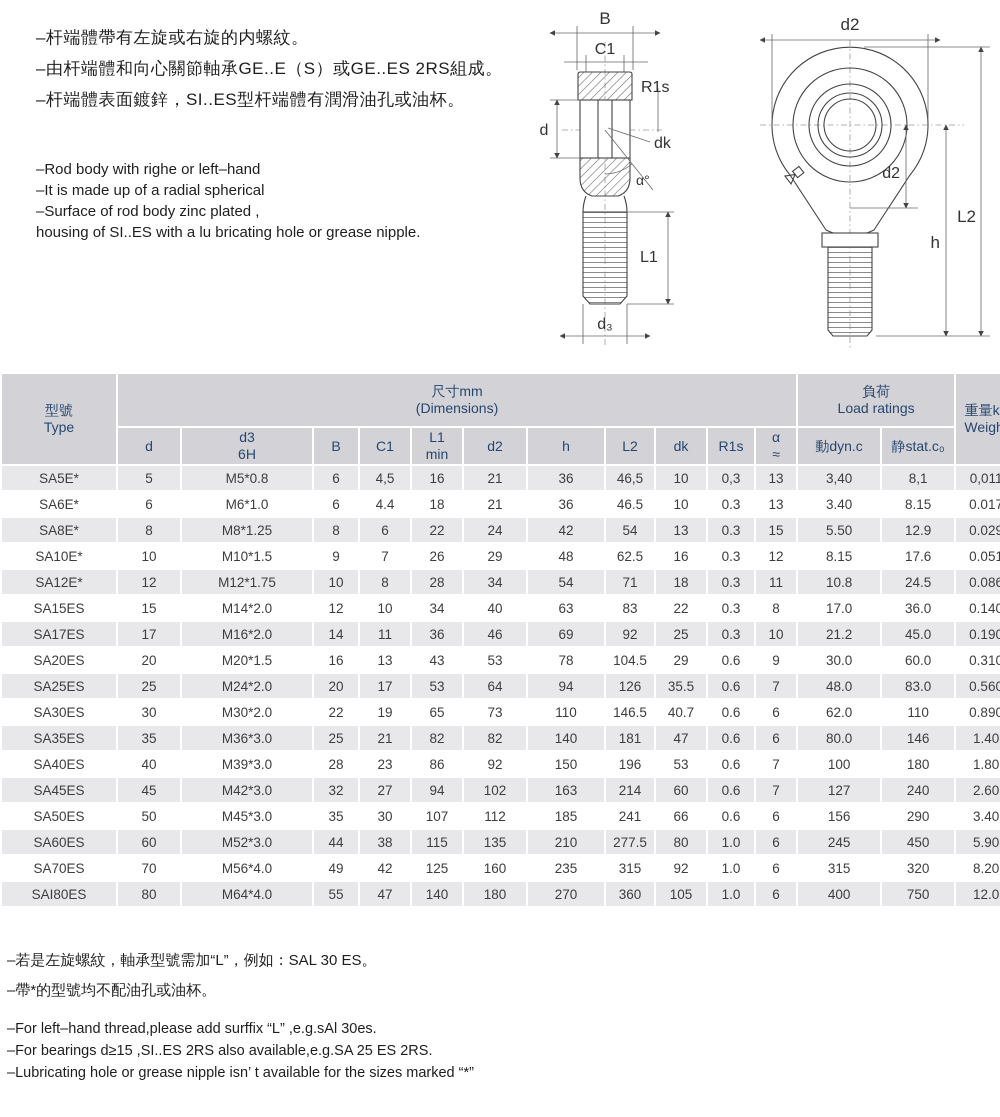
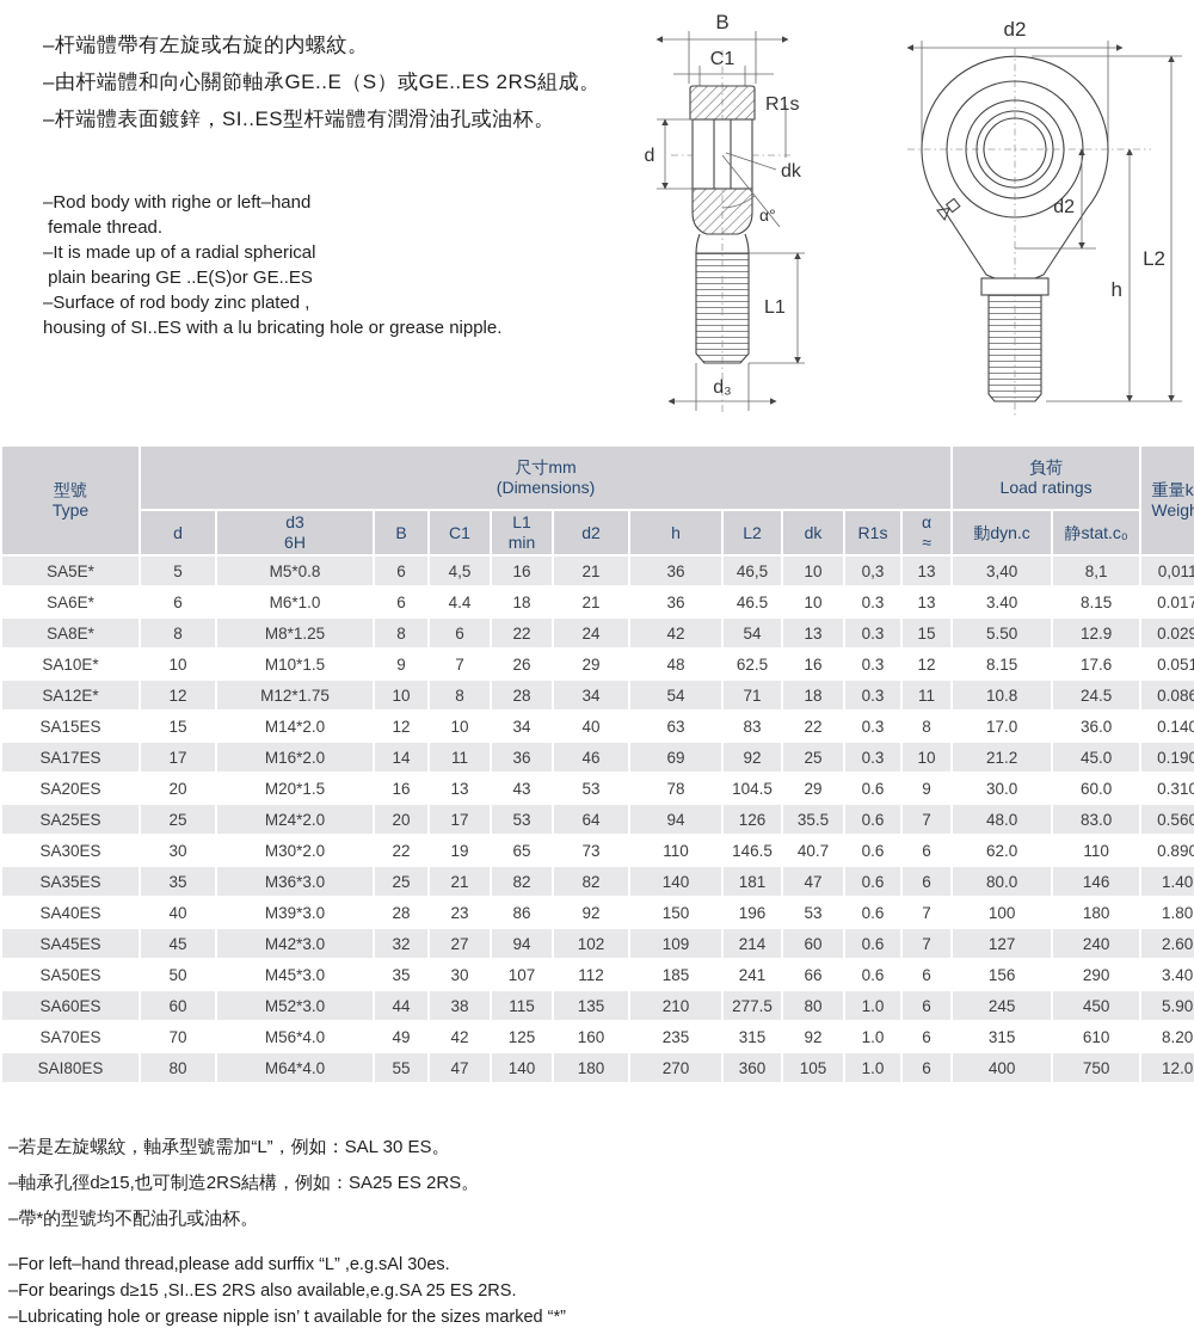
  –杆端體帶有左旋或右旋的内螺紋。
  –由杆端體和向心關節軸承GE..E（S）或GE..ES 2RS組成。
  –杆端體表面鍍鋅，SI..ES型杆端體有潤滑油孔或油杯。
  –Rod body with righe or left–hand
+ female thread.
  –It is made up of a radial spherical
+ plain bearing GE ..E(S)or GE..ES
  –Surface of rod body zinc plated ,
  housing of SI..ES with a lu bricating hole or grease nipple.
  B
  C1
  d
  R1s
  dk
  α°
  L1
  d₃
  d2
  d2
  h
  L2
  型號 Type	尺寸mm (Dimensions)	負荷 Load ratings	重量k Weig
  d	d3 6H	B	C1	L1 min	d2	h	L2	dk	R1s	α ≈	動dyn.c	静stat.c₀
  SA5E*	5	M5*0.8	6	4,5	16	21	36	46,5	10	0,3	13	3,40	8,1	0,011
  SA6E*	6	M6*1.0	6	4.4	18	21	36	46.5	10	0.3	13	3.40	8.15	0.017
  SA8E*	8	M8*1.25	8	6	22	24	42	54	13	0.3	15	5.50	12.9	0.029
  SA10E*	10	M10*1.5	9	7	26	29	48	62.5	16	0.3	12	8.15	17.6	0.051
  SA12E*	12	M12*1.75	10	8	28	34	54	71	18	0.3	11	10.8	24.5	0.086
  SA15ES	15	M14*2.0	12	10	34	40	63	83	22	0.3	8	17.0	36.0	0.140
  SA17ES	17	M16*2.0	14	11	36	46	69	92	25	0.3	10	21.2	45.0	0.190
  SA20ES	20	M20*1.5	16	13	43	53	78	104.5	29	0.6	9	30.0	60.0	0.310
  SA25ES	25	M24*2.0	20	17	53	64	94	126	35.5	0.6	7	48.0	83.0	0.560
  SA30ES	30	M30*2.0	22	19	65	73	110	146.5	40.7	0.6	6	62.0	110	0.890
  SA35ES	35	M36*3.0	25	21	82	82	140	181	47	0.6	6	80.0	146	1.40
  SA40ES	40	M39*3.0	28	23	86	92	150	196	53	0.6	7	100	180	1.80
- SA45ES	45	M42*3.0	32	27	94	102	163	214	60	0.6	7	127	240	2.60
+ SA45ES	45	M42*3.0	32	27	94	102	109	214	60	0.6	7	127	240	2.60
  SA50ES	50	M45*3.0	35	30	107	112	185	241	66	0.6	6	156	290	3.40
  SA60ES	60	M52*3.0	44	38	115	135	210	277.5	80	1.0	6	245	450	5.90
- SA70ES	70	M56*4.0	49	42	125	160	235	315	92	1.0	6	315	320	8.20
+ SA70ES	70	M56*4.0	49	42	125	160	235	315	92	1.0	6	315	610	8.20
  SAI80ES	80	M64*4.0	55	47	140	180	270	360	105	1.0	6	400	750	12.0
  –若是左旋螺紋，軸承型號需加“L”，例如：SAL 30 ES。
+ –軸承孔徑d≥15,也可制造2RS結構，例如：SA25 ES 2RS。
  –帶*的型號均不配油孔或油杯。
  –For left–hand thread,please add surffix “L” ,e.g.sAl 30es.
  –For bearings d≥15 ,SI..ES 2RS also available,e.g.SA 25 ES 2RS.
  –Lubricating hole or grease nipple isn’ t available for the sizes marked “*”
